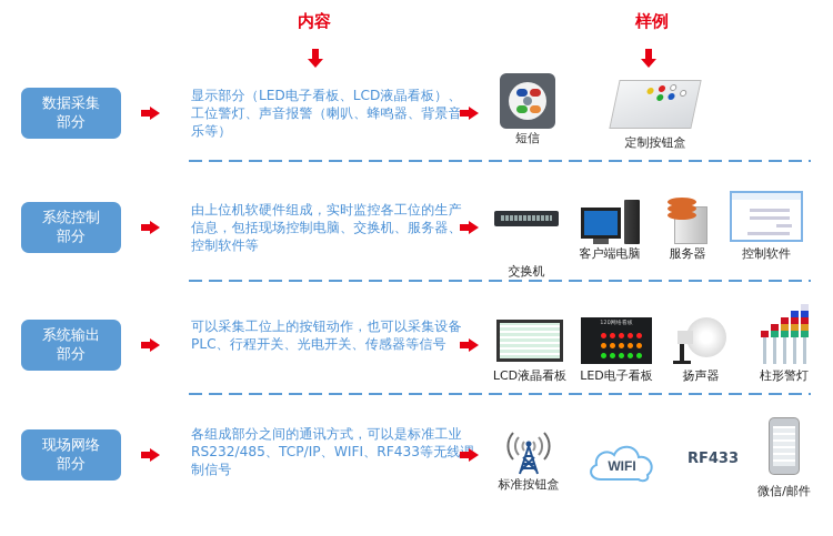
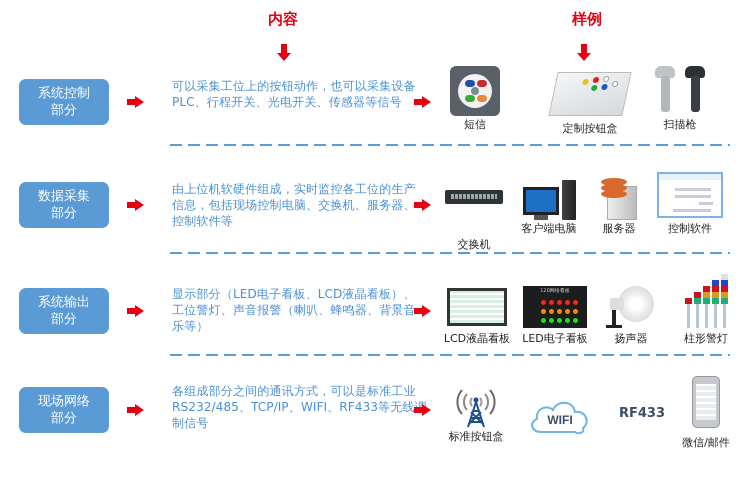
  内容
  样例
- 数据采集
+ 系统控制
  部分
- 显示部分（LED电子看板、LCD液晶看板）、工位警灯、声音报警（喇叭、蜂鸣器、背景音乐等）
+ 可以采集工位上的按钮动作，也可以采集设备PLC、行程开关、光电开关、传感器等信号
  短信
  定制按钮盒
+ 扫描枪
- 系统控制
+ 数据采集
  部分
  由上位机软硬件组成，实时监控各工位的生产信息，包括现场控制电脑、交换机、服务器、控制软件等
  交换机
  客户端电脑
  服务器
  控制软件
  系统输出
  部分
- 可以采集工位上的按钮动作，也可以采集设备PLC、行程开关、光电开关、传感器等信号
+ 显示部分（LED电子看板、LCD液晶看板）、工位警灯、声音报警（喇叭、蜂鸣器、背景音乐等）
  LCD液晶看板
  LED电子看板
  扬声器
  柱形警灯
  现场网络
  部分
  各组成部分之间的通讯方式，可以是标准工业RS232/485、TCP/IP、WIFI、RF433等无线制信号
  标准按钮盒
  WIFI
  RF433
  微信/邮件
